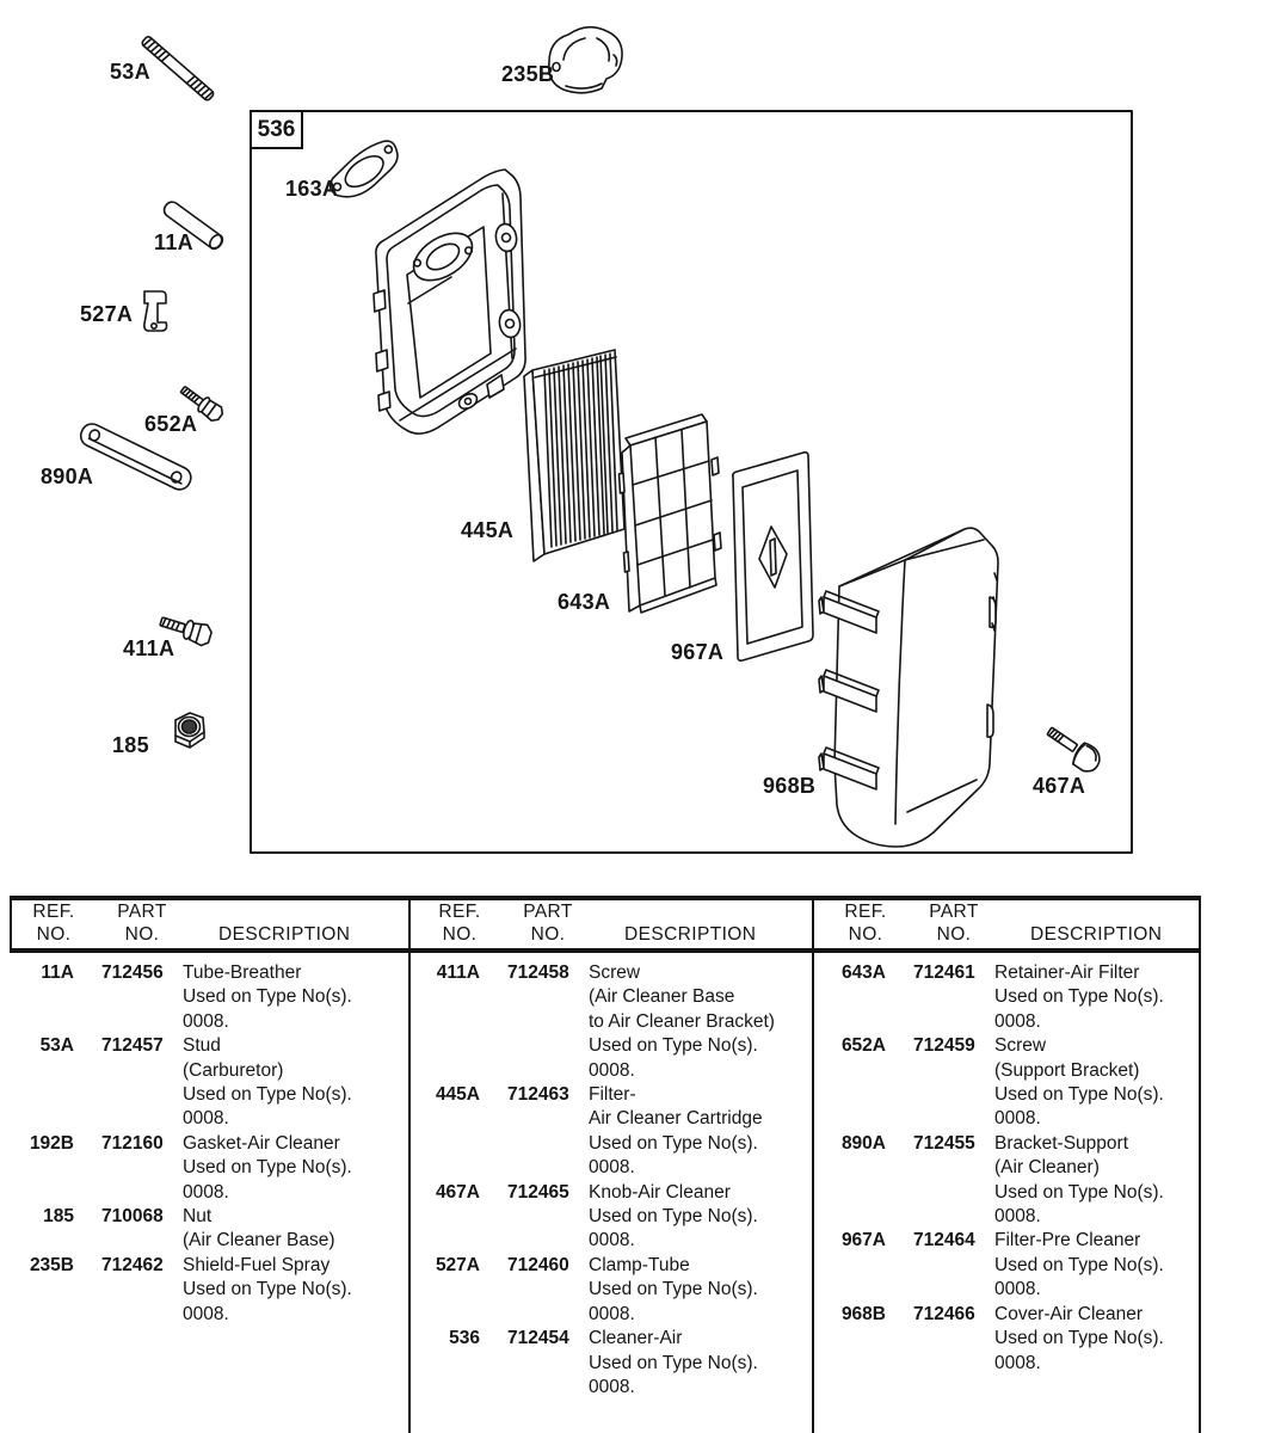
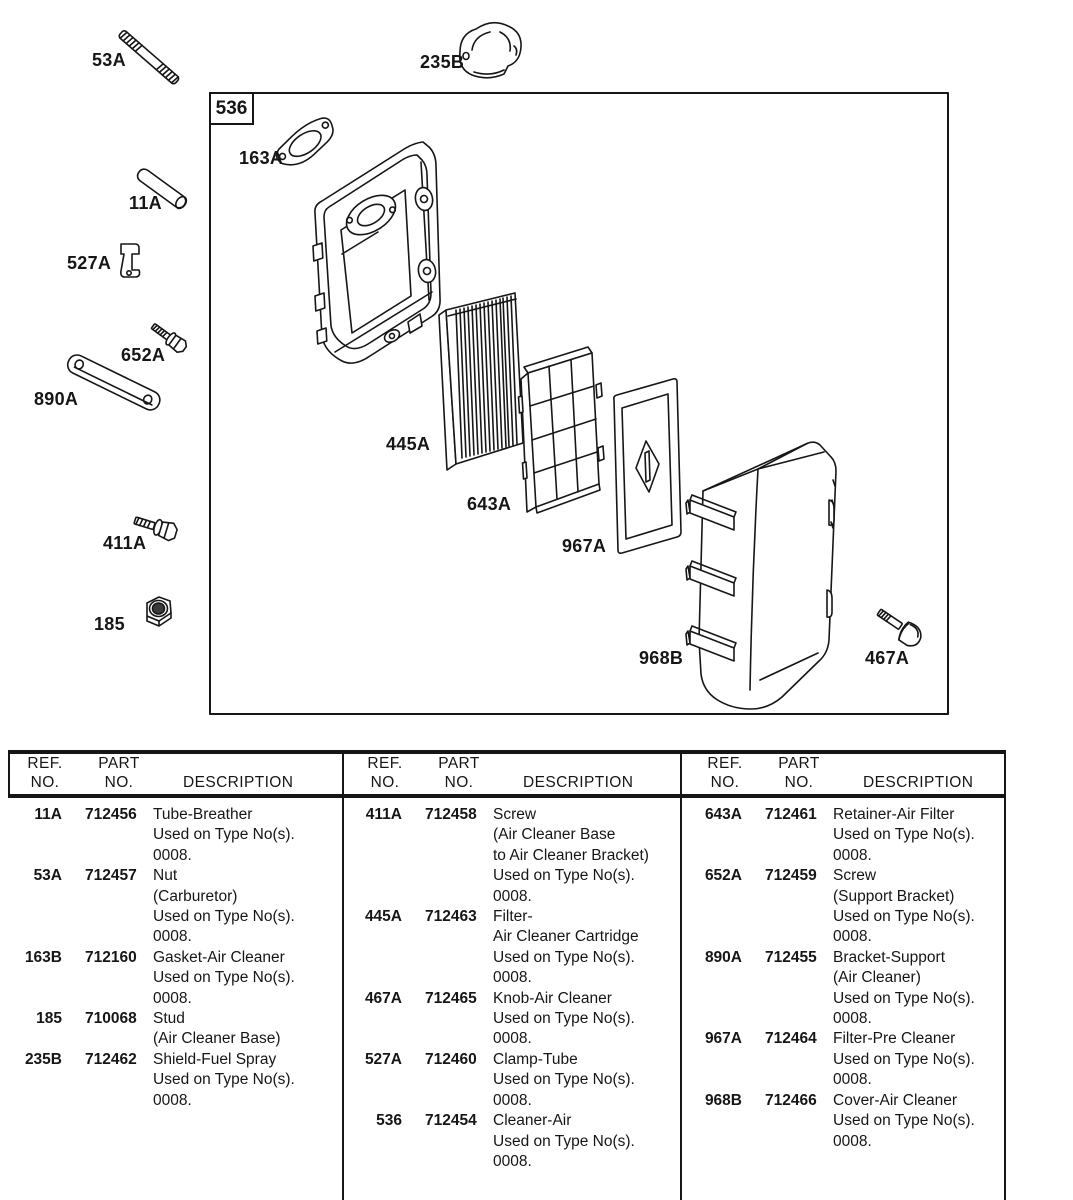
  536
  53A
  235B
  163A
  11A
  527A
  652A
  890A
  445A
  643A
  967A
  411A
  185
  968B
  467A
  REF.
  NO.
  PART
  NO.
  DESCRIPTION
  REF.
  NO.
  PART
  NO.
  DESCRIPTION
  REF.
  NO.
  PART
  NO.
  DESCRIPTION
  11A
  712456
  Tube-Breather
  Used on Type No(s).
  0008.
  53A
  712457
- Stud
+ Nut
  (Carburetor)
  Used on Type No(s).
  0008.
- 192B
+ 163B
  712160
  Gasket-Air Cleaner
  Used on Type No(s).
  0008.
  185
  710068
- Nut
+ Stud
  (Air Cleaner Base)
  235B
  712462
  Shield-Fuel Spray
  Used on Type No(s).
  0008.
  411A
  712458
  Screw
  (Air Cleaner Base
  to Air Cleaner Bracket)
  Used on Type No(s).
  0008.
  445A
  712463
  Filter-
  Air Cleaner Cartridge
  Used on Type No(s).
  0008.
  467A
  712465
  Knob-Air Cleaner
  Used on Type No(s).
  0008.
  527A
  712460
  Clamp-Tube
  Used on Type No(s).
  0008.
  536
  712454
  Cleaner-Air
  Used on Type No(s).
  0008.
  643A
  712461
  Retainer-Air Filter
  Used on Type No(s).
  0008.
  652A
  712459
  Screw
  (Support Bracket)
  Used on Type No(s).
  0008.
  890A
  712455
  Bracket-Support
  (Air Cleaner)
  Used on Type No(s).
  0008.
  967A
  712464
  Filter-Pre Cleaner
  Used on Type No(s).
  0008.
  968B
  712466
  Cover-Air Cleaner
  Used on Type No(s).
  0008.
